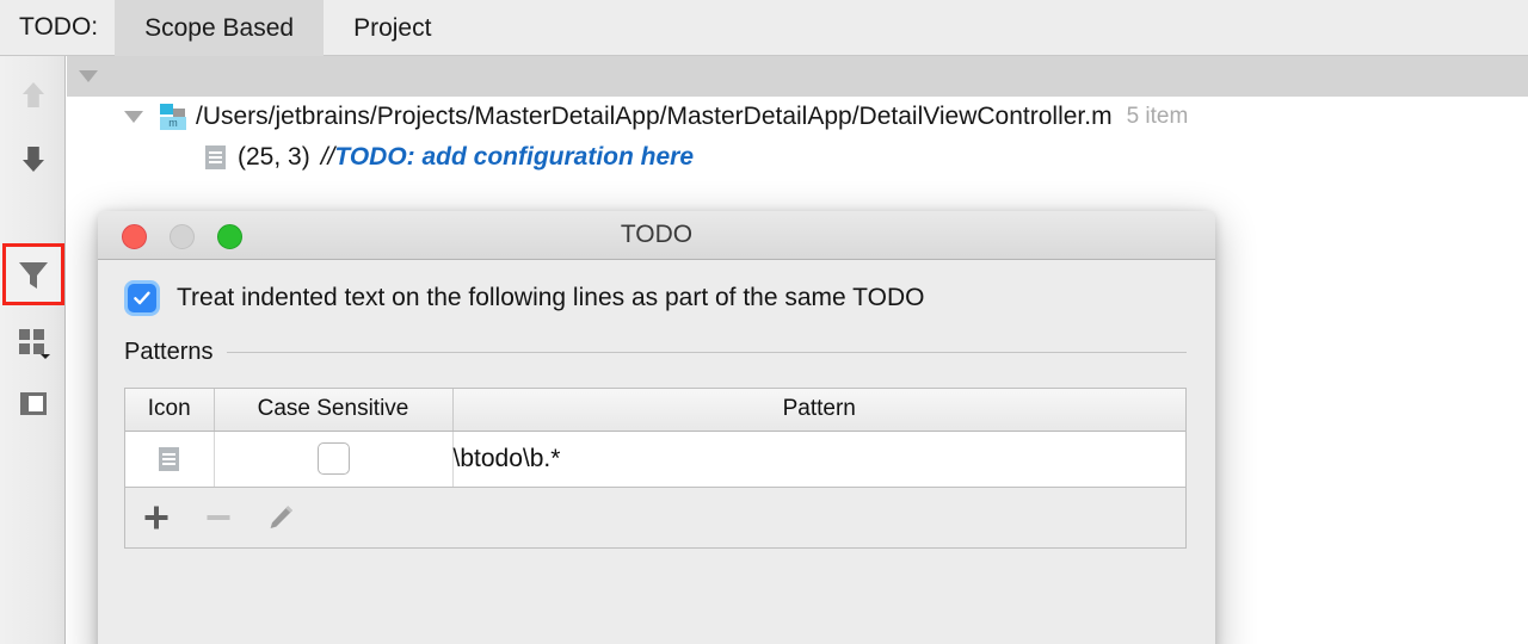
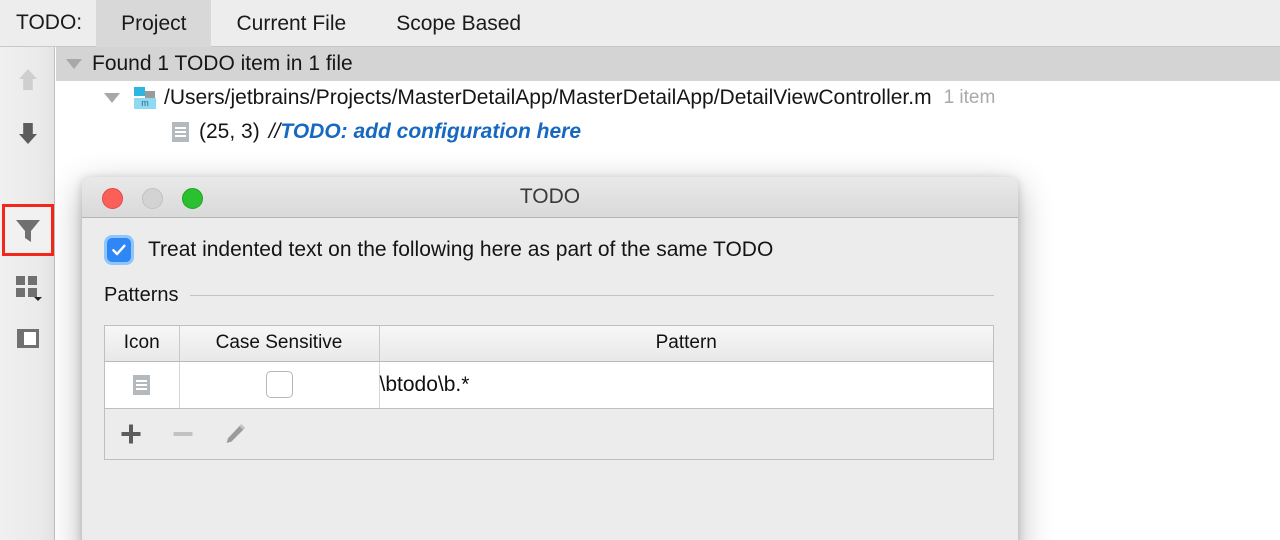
  TODO:
- Scope Based
+ Project
+ Current File
- Project
+ Scope Based
+ Found 1 TODO item in 1 file
  m
  /Users/jetbrains/Projects/MasterDetailApp/MasterDetailApp/DetailViewController.m
- 5 item
+ 1 item
  (25, 3)
  //
  TODO: add configuration here
  TODO
- Treat indented text on the following lines as part of the same TODO
+ Treat indented text on the following here as part of the same TODO
  Patterns
  Icon	Case Sensitive	Pattern
  		\btodo\b.*
